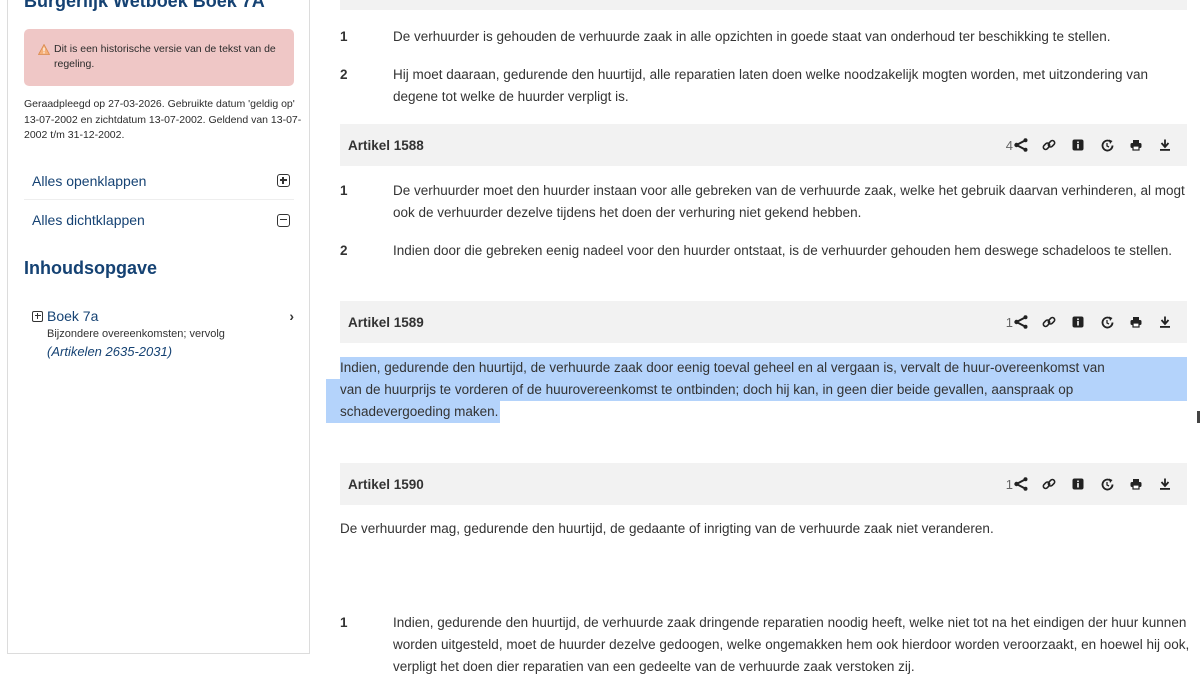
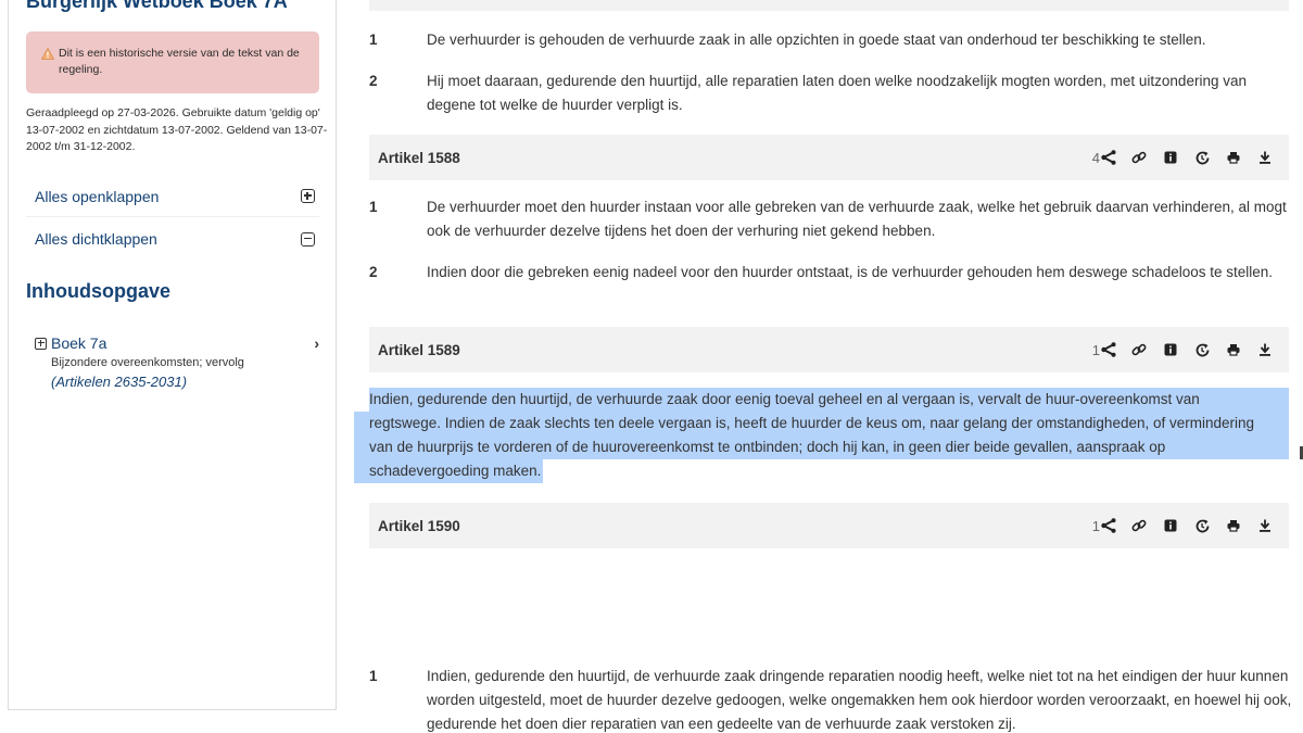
  Burgerlijk Wetboek Boek 7A
  Dit is een historische versie van de tekst van de regeling.
  Geraadpleegd op 27-03-2026. Gebruikte datum 'geldig op' 13-07-2002 en zichtdatum 13-07-2002. Geldend van 13-07-2002 t/m 31-12-2002.
  Alles openklappen
  Alles dichtklappen
  Inhoudsopgave
  Boek 7a
  ›
  Bijzondere overeenkomsten; vervolg
  (Artikelen 2635-2031)
  1
  De verhuurder is gehouden de verhuurde zaak in alle opzichten in goede staat van onderhoud ter beschikking te stellen.
  2
  Hij moet daaraan, gedurende den huurtijd, alle reparatien laten doen welke noodzakelijk mogten worden, met uitzondering van degene tot welke de huurder verpligt is.
  Artikel 1588
  4
  1
  De verhuurder moet den huurder instaan voor alle gebreken van de verhuurde zaak, welke het gebruik daarvan verhinderen, al mogt ook de verhuurder dezelve tijdens het doen der verhuring niet gekend hebben.
  2
  Indien door die gebreken eenig nadeel voor den huurder ontstaat, is de verhuurder gehouden hem deswege schadeloos te stellen.
  Artikel 1589
  1
  Indien, gedurende den huurtijd, de verhuurde zaak door eenig toeval geheel en al vergaan is, vervalt de huur-overeenkomst van
+ regtswege. Indien de zaak slechts ten deele vergaan is, heeft de huurder de keus om, naar gelang der omstandigheden, of vermindering
  van de huurprijs te vorderen of de huurovereenkomst te ontbinden; doch hij kan, in geen dier beide gevallen, aanspraak op
  schadevergoeding maken.
  Artikel 1590
  1
- De verhuurder mag, gedurende den huurtijd, de gedaante of inrigting van de verhuurde zaak niet veranderen.
  1
- Indien, gedurende den huurtijd, de verhuurde zaak dringende reparatien noodig heeft, welke niet tot na het eindigen der huur kunnen worden uitgesteld, moet de huurder dezelve gedoogen, welke ongemakken hem ook hierdoor worden veroorzaakt, en hoewel hij ook, verpligt het doen dier reparatien van een gedeelte van de verhuurde zaak verstoken zij.
+ Indien, gedurende den huurtijd, de verhuurde zaak dringende reparatien noodig heeft, welke niet tot na het eindigen der huur kunnen worden uitgesteld, moet de huurder dezelve gedoogen, welke ongemakken hem ook hierdoor worden veroorzaakt, en hoewel hij ook, gedurende het doen dier reparatien van een gedeelte van de verhuurde zaak verstoken zij.
